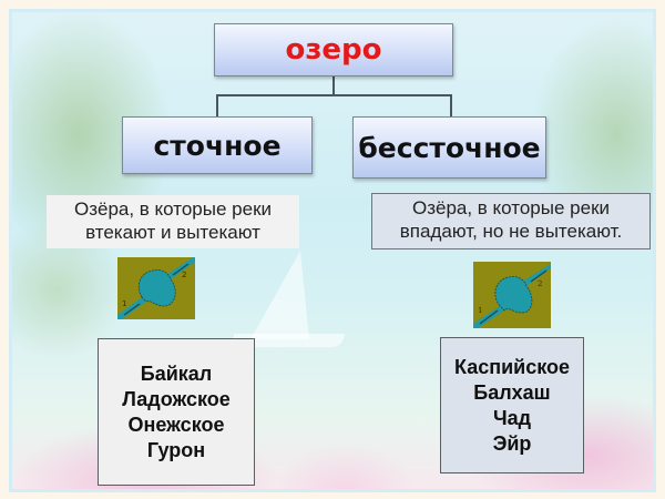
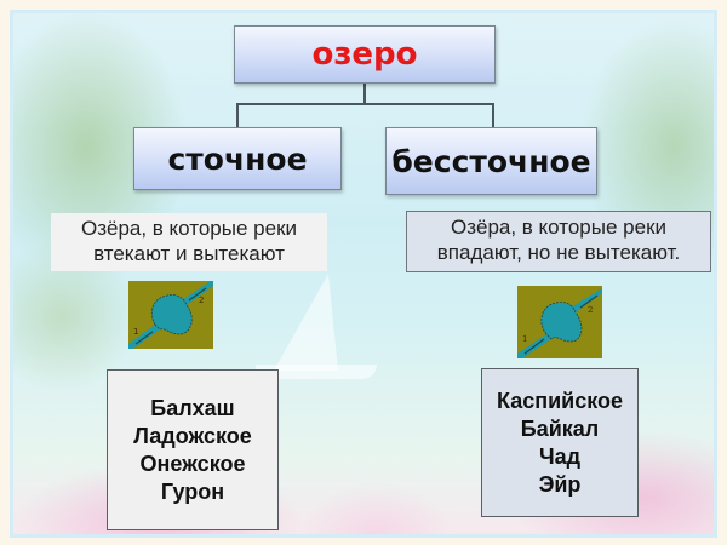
  озеро
  сточное
  бессточное
  Озёра, в которые реки
  втекают и вытекают
  Озёра, в которые реки
  впадают, но не вытекают.
  1
  2
  1
  2
- Байкал
+ Балхаш
  Ладожское
  Онежское
  Гурон
  Каспийское
- Балхаш
+ Байкал
  Чад
  Эйр
